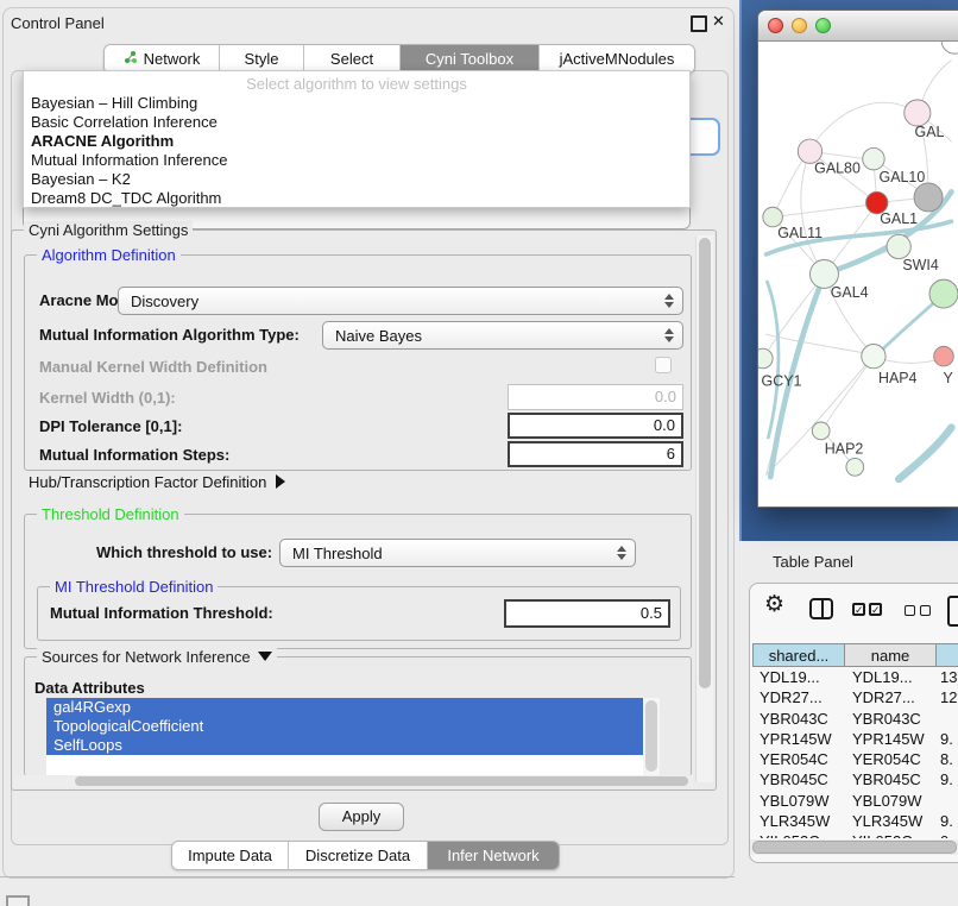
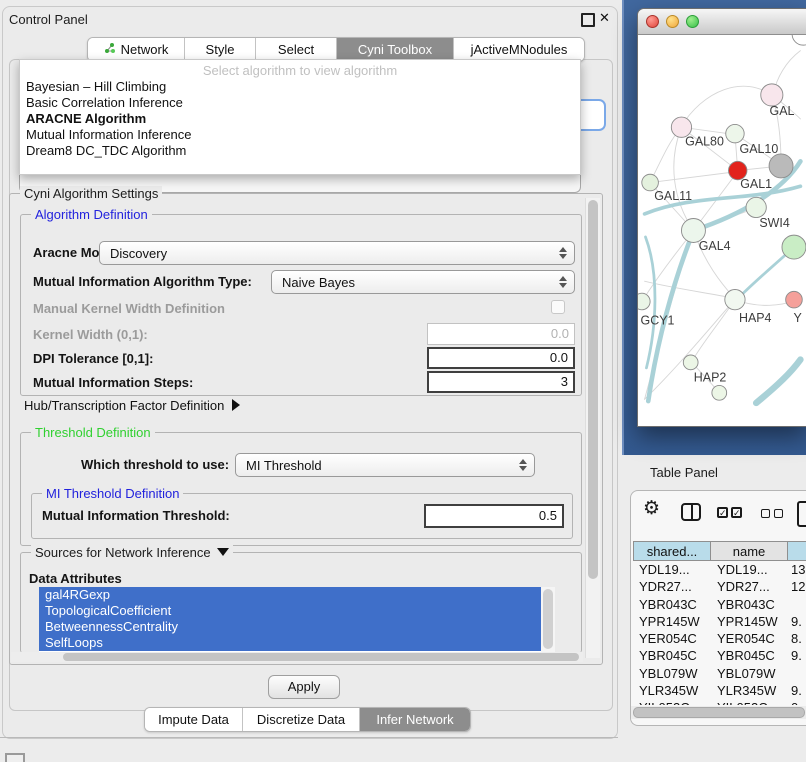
  Control Panel
  ✕
  Network
  Style
  Select
  Cyni Toolbox
  jActiveMNodules
- Select algorithm to view settings
+ Select algorithm to view algorithm
  Bayesian – Hill Climbing
  Basic Correlation Inference
  ARACNE Algorithm
  Mutual Information Inference
- Bayesian – K2
  Dream8 DC_TDC Algorithm
  Cyni Algorithm Settings
  Algorithm Definition
  Aracne Mo
  Discovery
  Mutual Information Algorithm Type:
  Naive Bayes
  Manual Kernel Width Definition
  Kernel Width (0,1):
  0.0
  DPI Tolerance [0,1]:
  0.0
  Mutual Information Steps:
- 6
+ 3
  Hub/Transcription Factor Definition
  Threshold Definition
  Which threshold to use:
  MI Threshold
  MI Threshold Definition
  Mutual Information Threshold:
  0.5
  Sources for Network Inference
  Data Attributes
  gal4RGexp
  TopologicalCoefficient
+ BetweennessCentrality
  SelfLoops
  Apply
  Impute Data
  Discretize Data
  Infer Network
  GAL
  GAL80
  GAL10
  GAL1
  GAL11
  SWI4
  GAL4
  GCY1
  HAP4
  Y
  HAP2
  Table Panel
  ⚙
  ✓
  ✓
  shared...
  name
  YDL19...
  YDL19...
  13
  YDR27...
  YDR27...
  12
  YBR043C
  YBR043C
  YPR145W
  YPR145W
  9.
  YER054C
  YER054C
  8.
  YBR045C
  YBR045C
  9.
  YBL079W
  YBL079W
  YLR345W
  YLR345W
  9.
